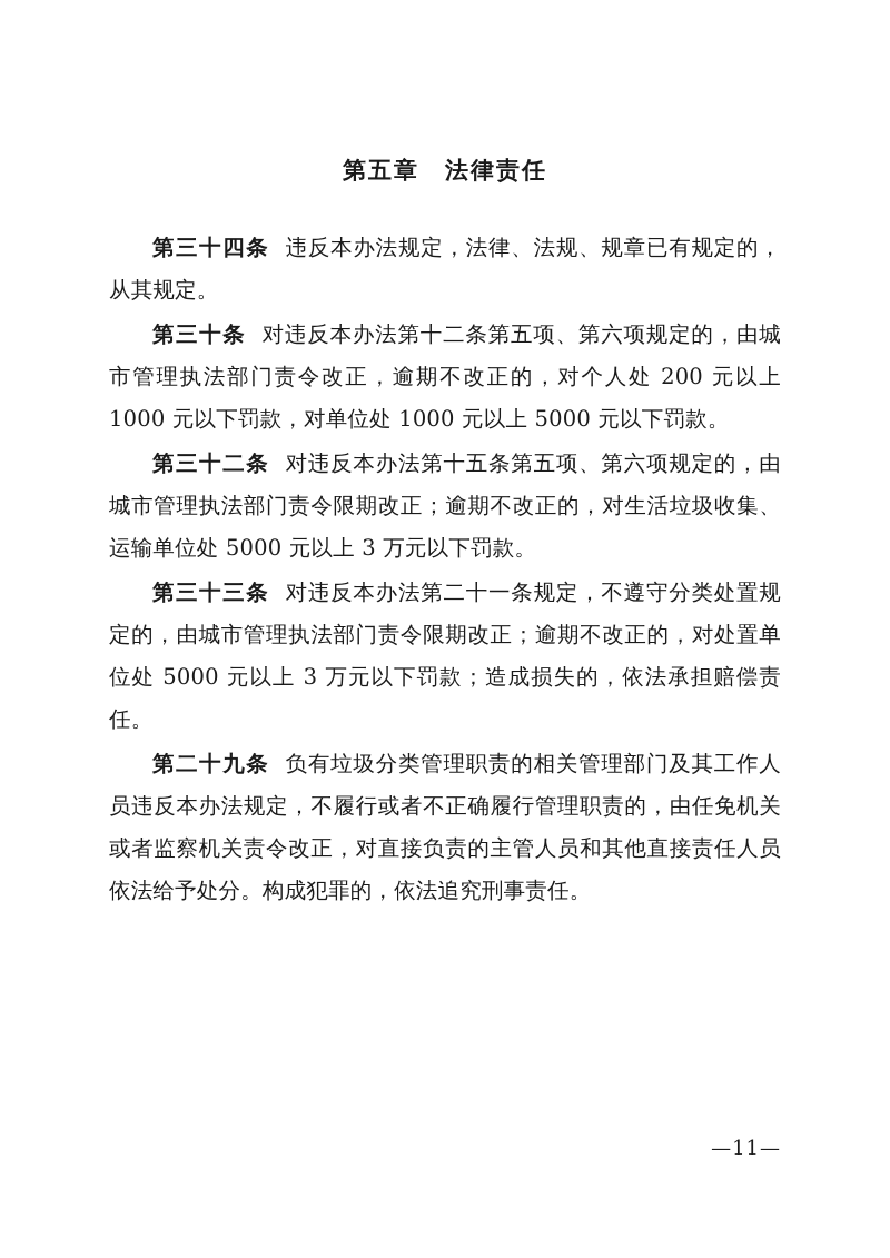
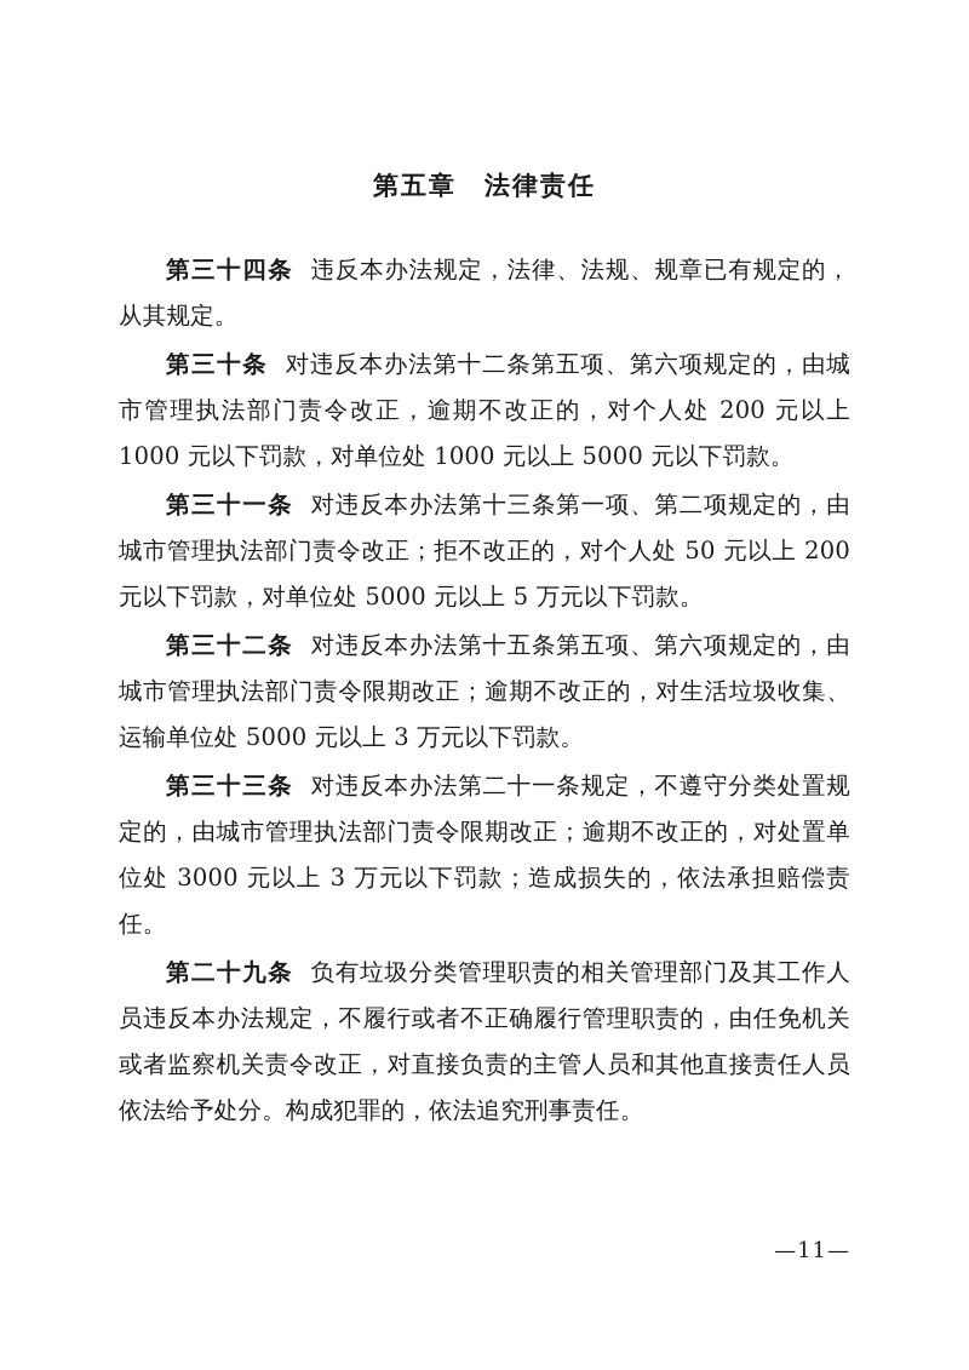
  第五章 法律责任
  第三十四条 违反本办法规定，法律、法规、规章已有规定的，从其规定。
  第三十条 对违反本办法第十二条第五项、第六项规定的，由城市管理执法部门责令改正，逾期不改正的，对个人处 200 元以上 1000 元以下罚款，对单位处 1000 元以上 5000 元以下罚款。
+ 第三十一条 对违反本办法第十三条第一项、第二项规定的，由城市管理执法部门责令改正；拒不改正的，对个人处 50 元以上 200 元以下罚款，对单位处 5000 元以上 5 万元以下罚款。
  第三十二条 对违反本办法第十五条第五项、第六项规定的，由城市管理执法部门责令限期改正；逾期不改正的，对生活垃圾收集、运输单位处 5000 元以上 3 万元以下罚款。
- 第三十三条 对违反本办法第二十一条规定，不遵守分类处置规定的，由城市管理执法部门责令限期改正；逾期不改正的，对处置单位处 5000 元以上 3 万元以下罚款；造成损失的，依法承担赔偿责任。
+ 第三十三条 对违反本办法第二十一条规定，不遵守分类处置规定的，由城市管理执法部门责令限期改正；逾期不改正的，对处置单位处 3000 元以上 3 万元以下罚款；造成损失的，依法承担赔偿责任。
  第二十九条 负有垃圾分类管理职责的相关管理部门及其工作人员违反本办法规定，不履行或者不正确履行管理职责的，由任免机关或者监察机关责令改正，对直接负责的主管人员和其他直接责任人员依法给予处分。构成犯罪的，依法追究刑事责任。
  —11—
